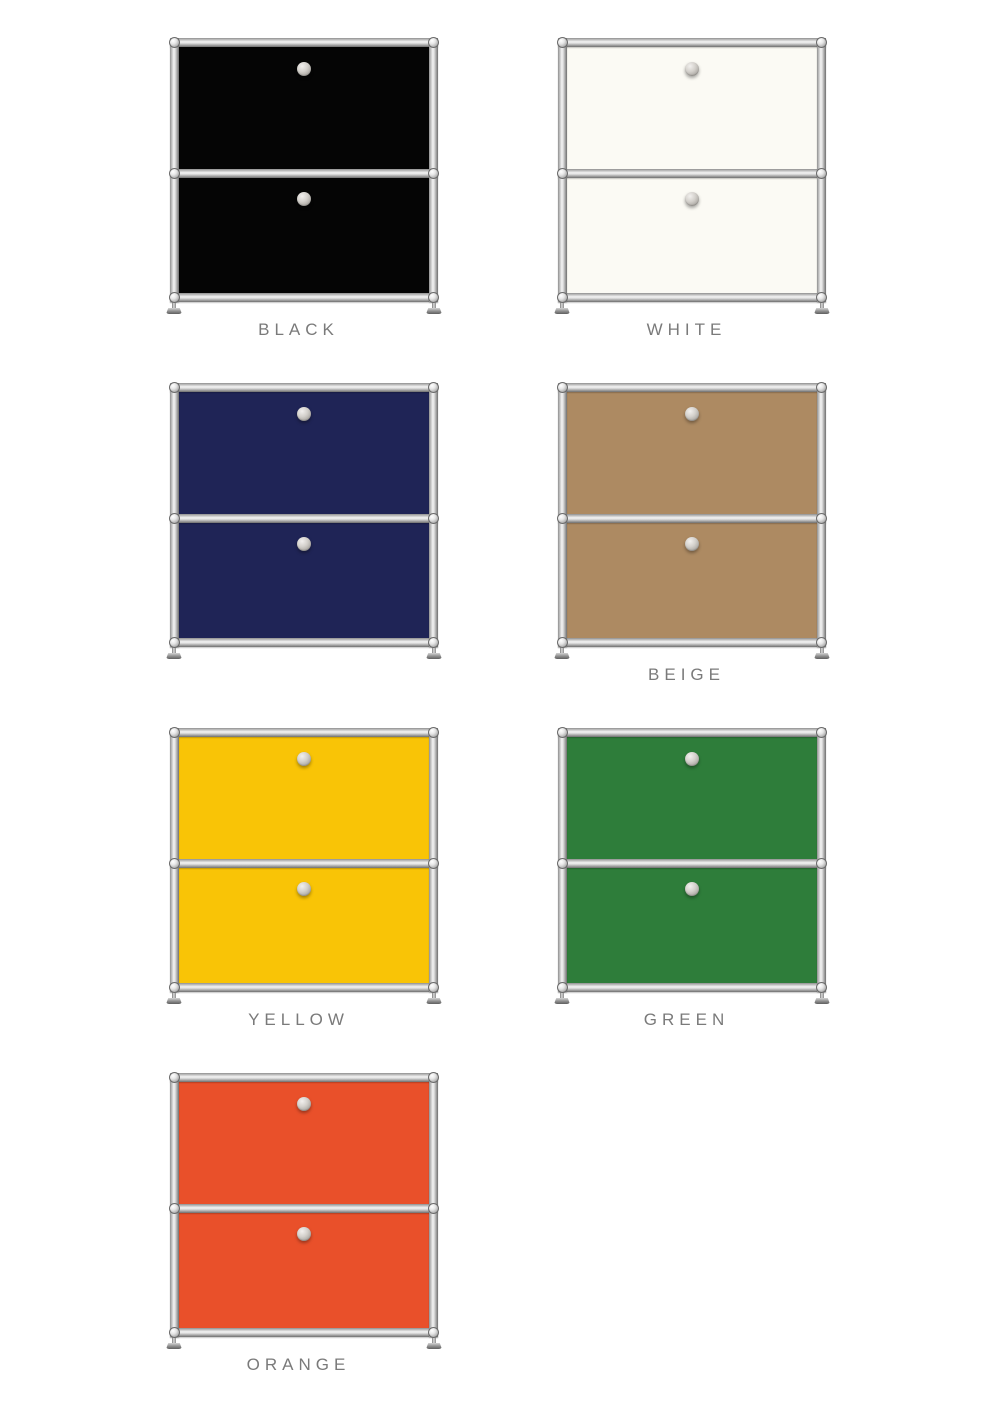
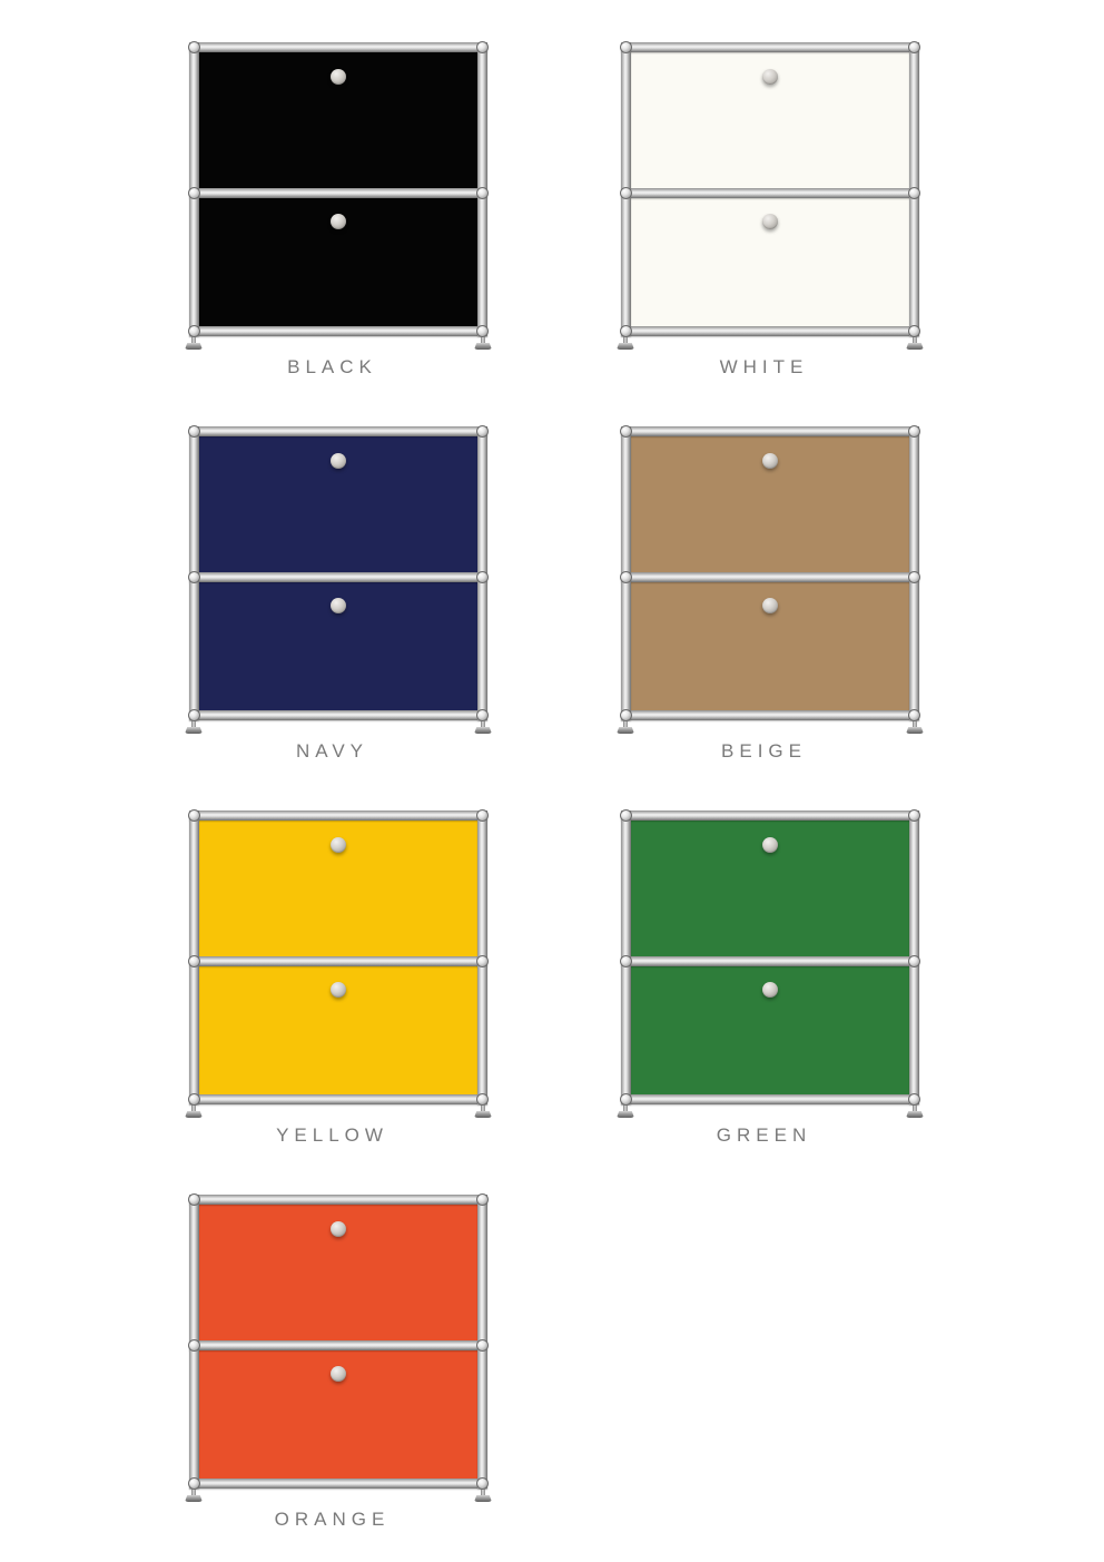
  BLACK
  WHITE
+ NAVY
  BEIGE
  YELLOW
  GREEN
  ORANGE
